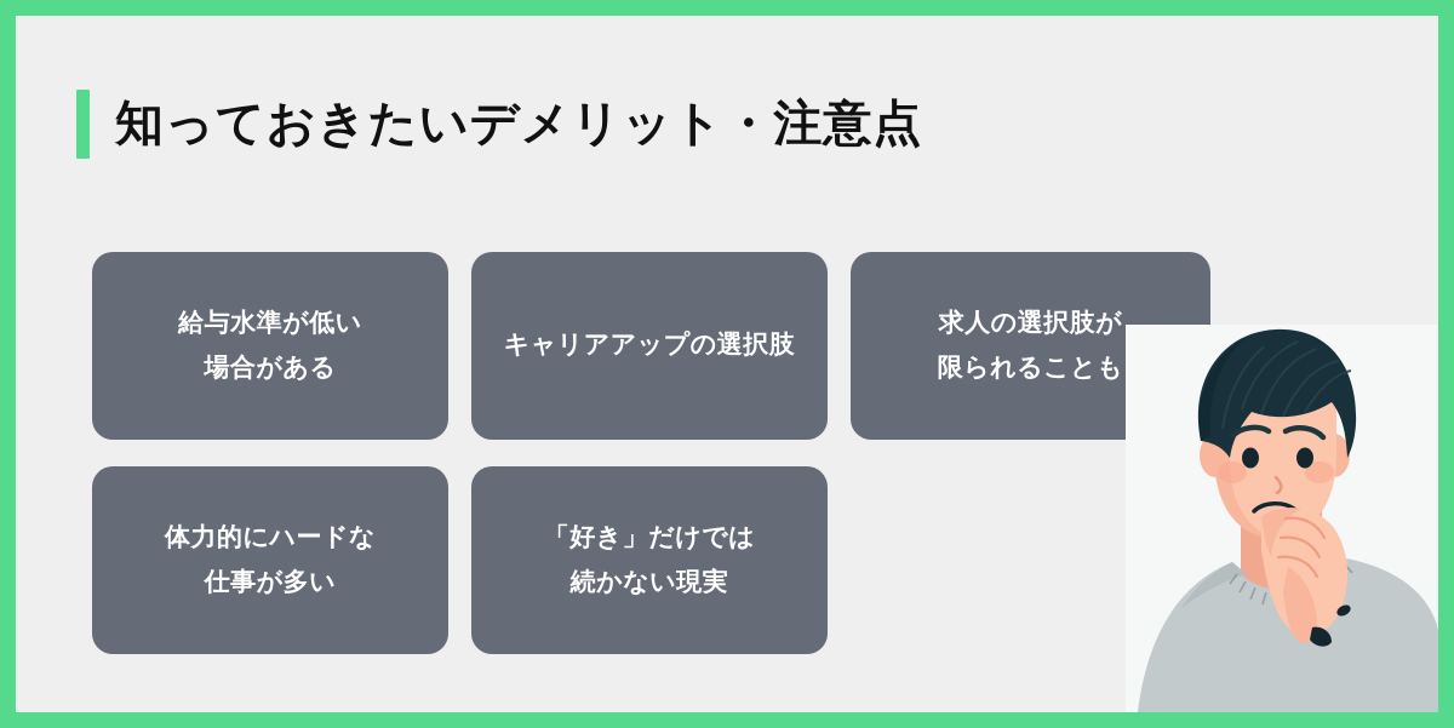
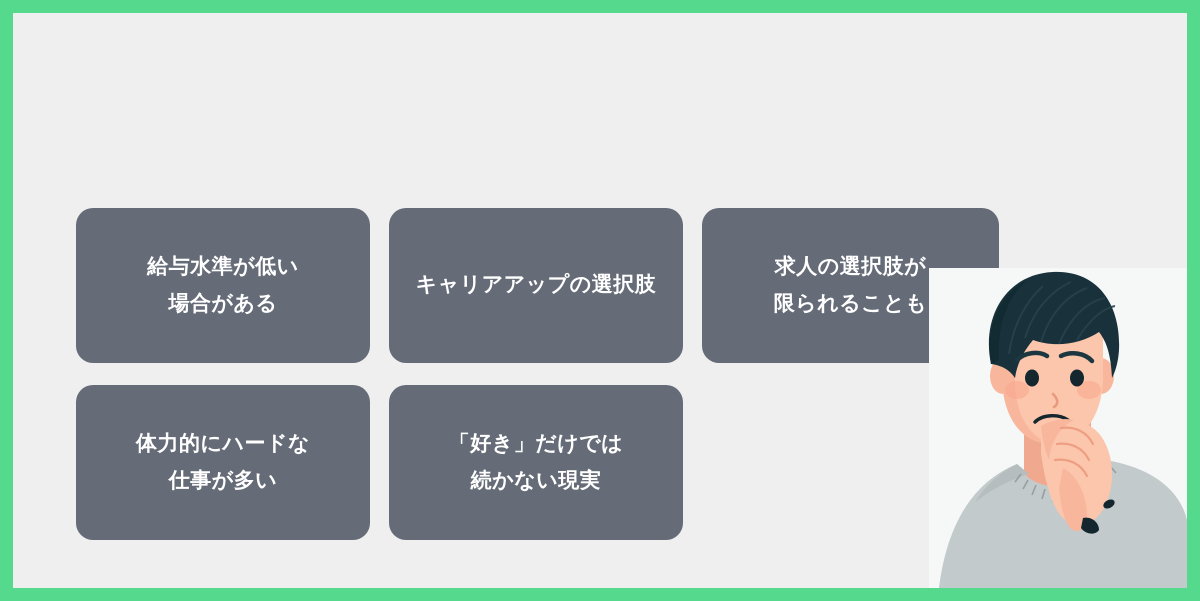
- 知っておきたいデメリット・注意点
  給与水準が低い
  場合がある
  キャリアアップの選択肢
  求人の選択肢が
  限られることも
  体力的にハードな
  仕事が多い
  「好き」だけでは
  続かない現実
